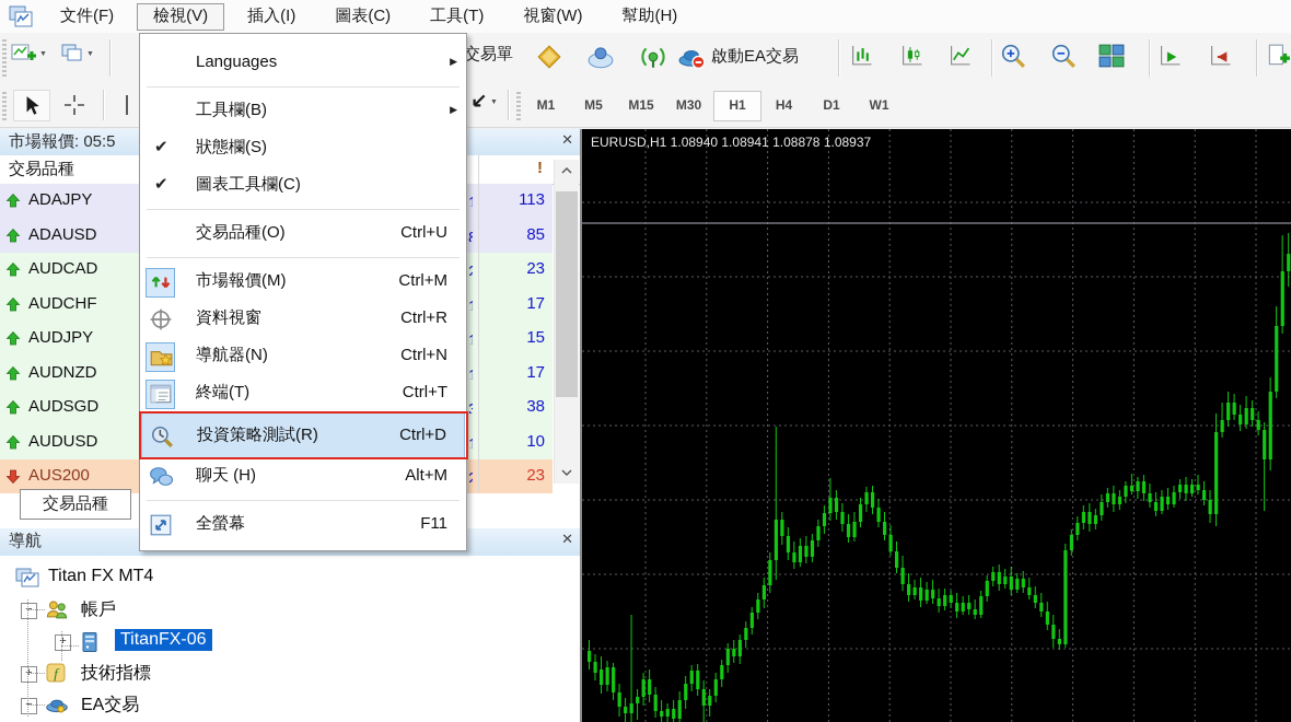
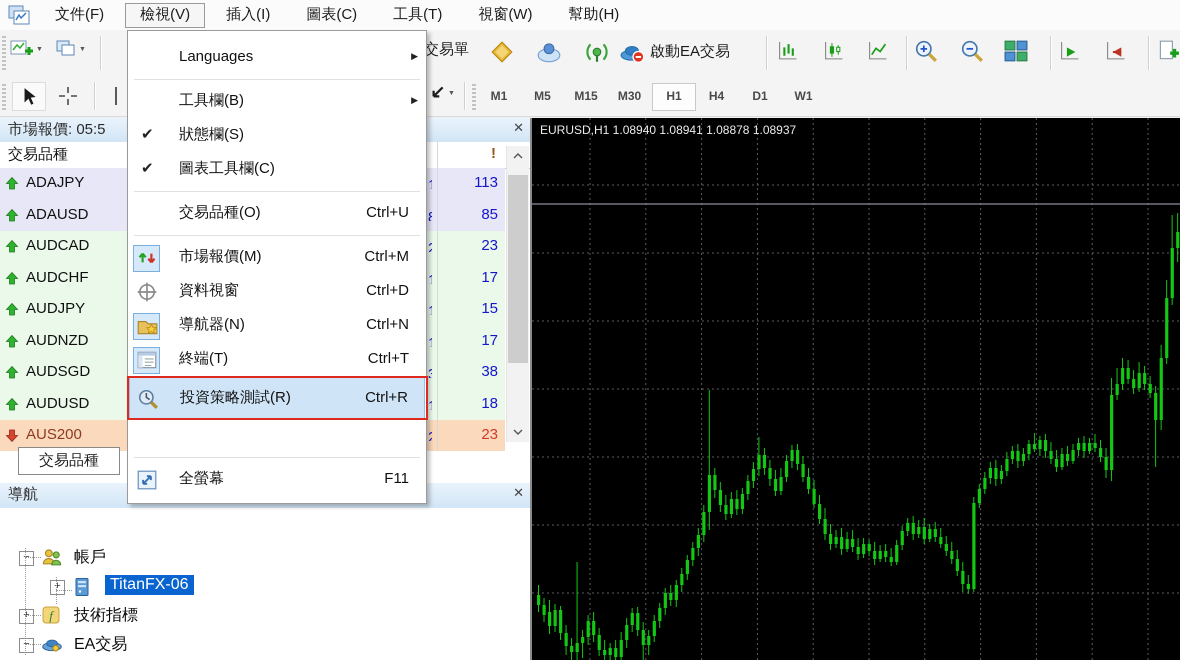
  文件(F)
  檢視(V)
  插入(I)
  圖表(C)
  工具(T)
  視窗(W)
  幫助(H)
  交易單
  啟動EA交易
  M1
  M5
  M15
  M30
  H1
  H4
  D1
  W1
  市場報價: 05:5
  ✕
  交易品種
  !
  ADAJPY
  113
  ADAUSD
  85
  AUDCAD
  23
  AUDCHF
  17
  AUDJPY
  15
  AUDNZD
  17
  AUDSGD
  38
  AUDUSD
- 10
+ 18
  AUS200
  23
  交易品種
  導航
  ✕
- Titan FX MT4
  −
  帳戶
  +
  TitanFX-06
  +
  f
  技術指標
  −
  EA交易
  EURUSD,H1 1.08940 1.08941 1.08878 1.08937
  Languages
  ▶
  工具欄(B)
  ▶
  ✔
  狀態欄(S)
  ✔
  圖表工具欄(C)
  交易品種(O)
  Ctrl+U
  市場報價(M)
  Ctrl+M
  資料視窗
- Ctrl+R
+ Ctrl+D
  導航器(N)
  Ctrl+N
  終端(T)
  Ctrl+T
  投資策略測試(R)
- Ctrl+D
+ Ctrl+R
- 聊天 (H)
- Alt+M
  全螢幕
  F11
